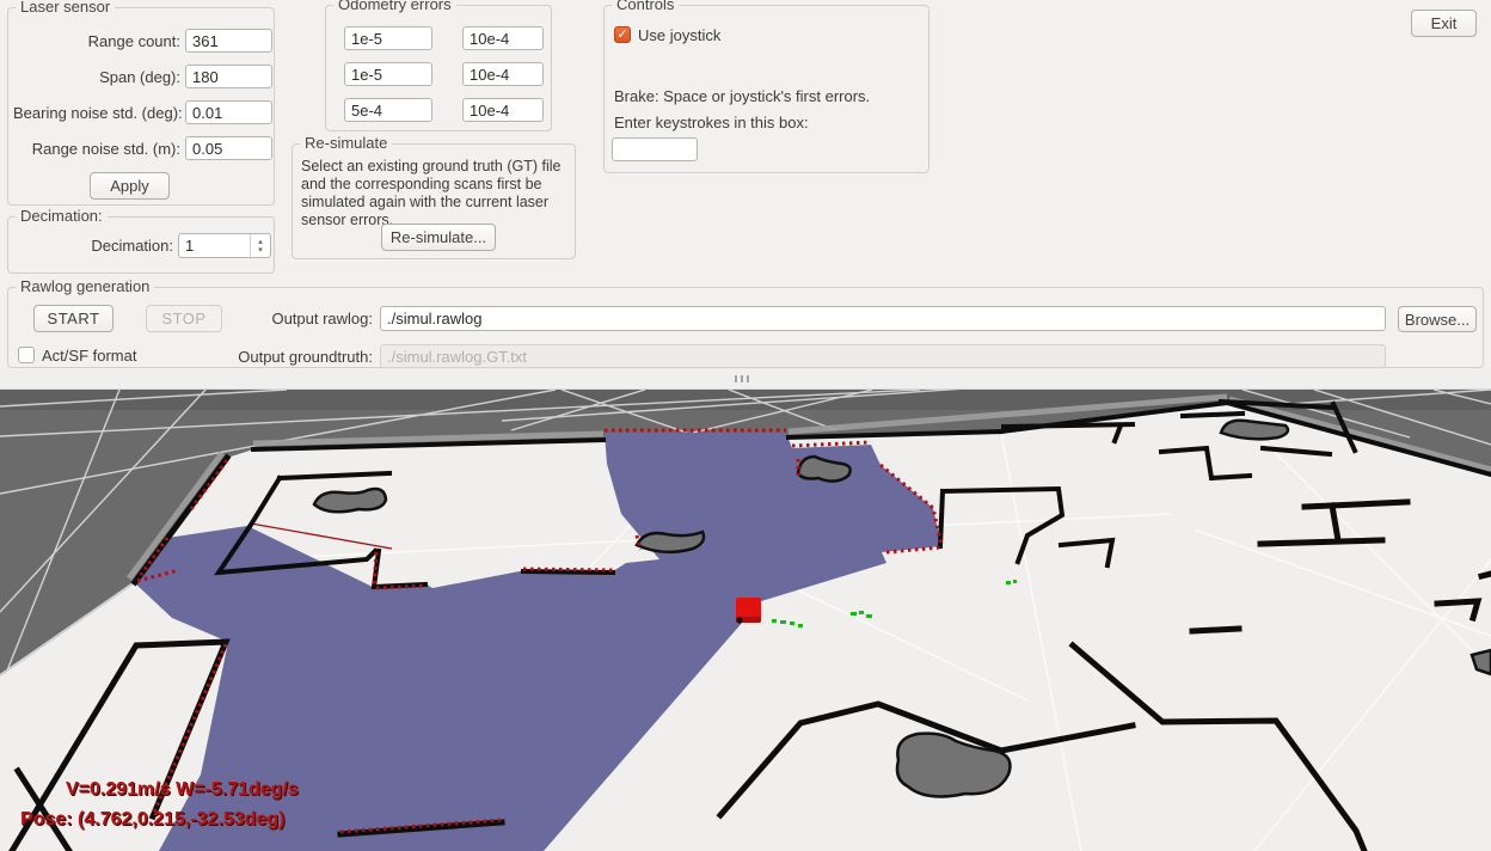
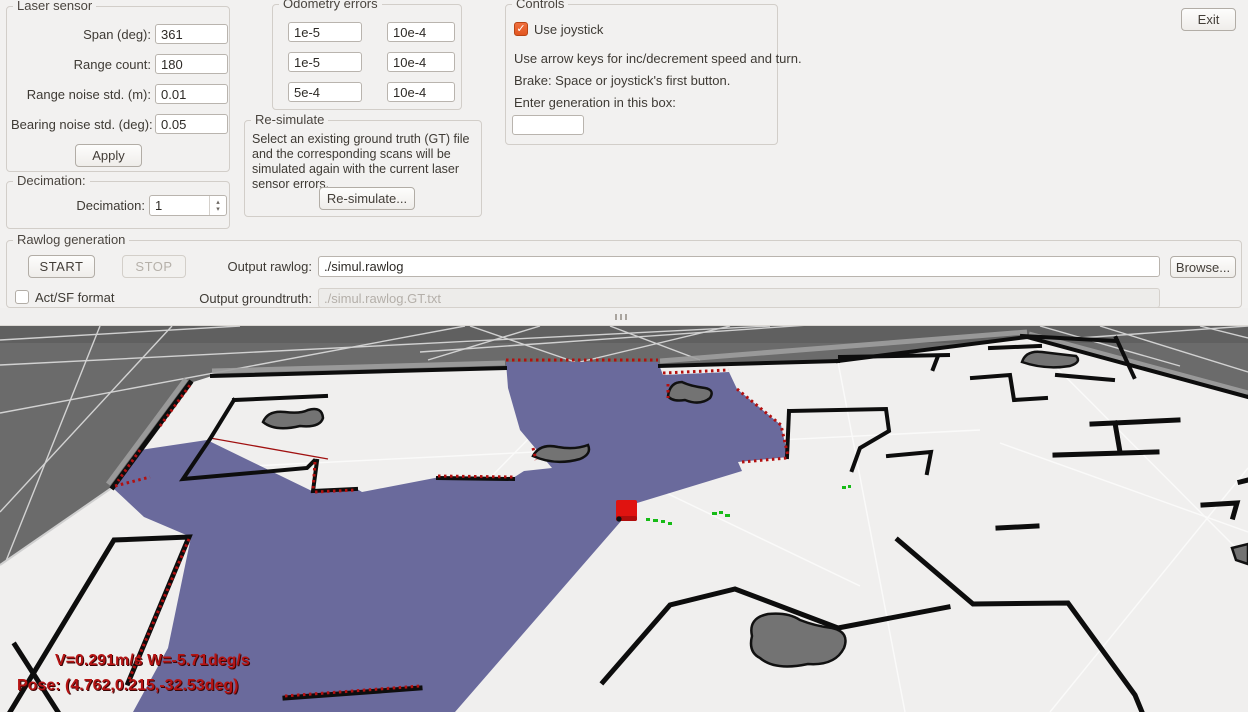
  Laser sensor
- Range count:
+ Span (deg):
  361
- Span (deg):
+ Range count:
  180
- Bearing noise std. (deg):
+ Range noise std. (m):
  0.01
- Range noise std. (m):
+ Bearing noise std. (deg):
  0.05
  Apply
  Decimation:
  Decimation:
  1
  Odometry errors
  1e-5
  10e-4
  1e-5
  10e-4
  5e-4
  10e-4
  Re-simulate
- Select an existing ground truth (GT) file and the corresponding scans first be simulated again with the current laser sensor errors.
+ Select an existing ground truth (GT) file and the corresponding scans will be simulated again with the current laser sensor errors.
  Re-simulate...
  Controls
  ✓
  Use joystick
+ Use arrow keys for inc/decrement speed and turn.
- Brake: Space or joystick's first errors.
+ Brake: Space or joystick's first button.
- Enter keystrokes in this box:
+ Enter generation in this box:
  Exit
  Rawlog generation
  START
  STOP
  Output rawlog:
  ./simul.rawlog
  Browse...
  Act/SF format
  Output groundtruth:
  ./simul.rawlog.GT.txt
  V=0.291m/s W=-5.71deg/s
  Pose: (4.762,0.215,-32.53deg)
